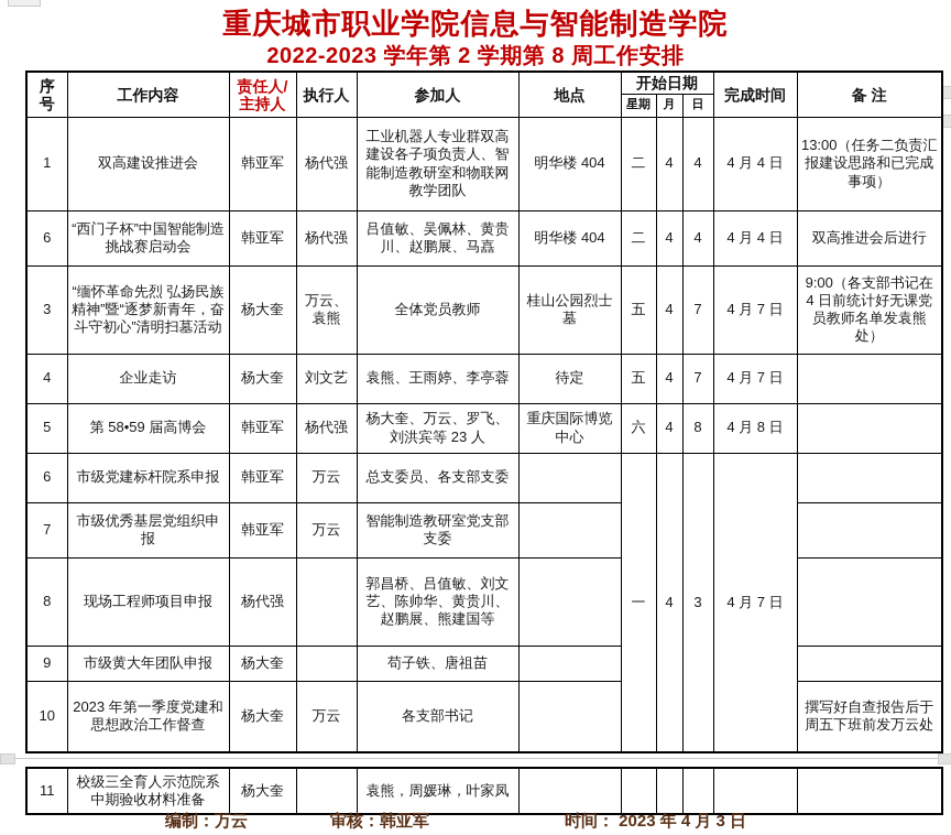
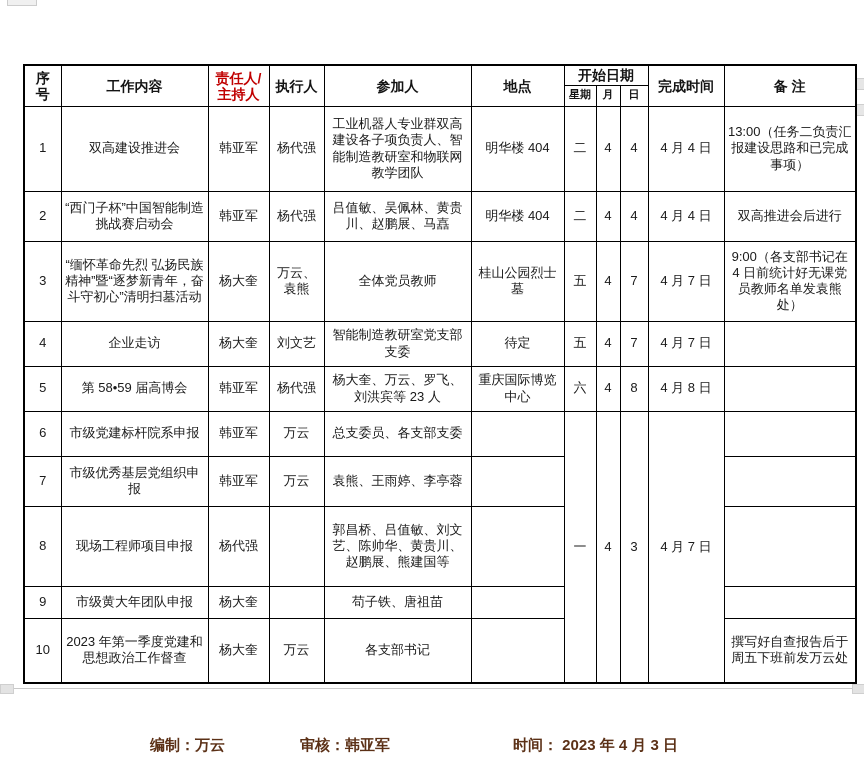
- 重庆城市职业学院信息与智能制造学院
- 2022-2023 学年第 2 学期第 8 周工作安排
  序 号	工作内容	责任人/ 主持人	执行人	参加人	地点	开始日期	完成时间	备 注
  星期	月	日
  1	双高建设推进会	韩亚军	杨代强	工业机器人专业群双高建设各子项负责人、智能制造教研室和物联网教学团队	明华楼 404	二	4	4	4 月 4 日	13:00（任务二负责汇报建设思路和已完成事项）
- 6	“西门子杯”中国智能制造挑战赛启动会	韩亚军	杨代强	吕值敏、吴佩林、黄贵川、赵鹏展、马嚞	明华楼 404	二	4	4	4 月 4 日	双高推进会后进行
+ 2	“西门子杯”中国智能制造挑战赛启动会	韩亚军	杨代强	吕值敏、吴佩林、黄贵川、赵鹏展、马嚞	明华楼 404	二	4	4	4 月 4 日	双高推进会后进行
  3	“缅怀革命先烈 弘扬民族精神”暨“逐梦新青年，奋斗守初心”清明扫墓活动	杨大奎	万云、袁熊	全体党员教师	桂山公园烈士墓	五	4	7	4 月 7 日	9:00（各支部书记在 4 日前统计好无课党员教师名单发袁熊处）
- 4	企业走访	杨大奎	刘文艺	袁熊、王雨婷、李亭蓉	待定	五	4	7	4 月 7 日
+ 4	企业走访	杨大奎	刘文艺	智能制造教研室党支部支委	待定	五	4	7	4 月 7 日
  5	第 58•59 届高博会	韩亚军	杨代强	杨大奎、万云、罗飞、刘洪宾等 23 人	重庆国际博览中心	六	4	8	4 月 8 日
  6	市级党建标杆院系申报	韩亚军	万云	总支委员、各支部支委		一	4	3	4 月 7 日
- 7	市级优秀基层党组织申报	韩亚军	万云	智能制造教研室党支部支委
+ 7	市级优秀基层党组织申报	韩亚军	万云	袁熊、王雨婷、李亭蓉
  8	现场工程师项目申报	杨代强		郭昌桥、吕值敏、刘文艺、陈帅华、黄贵川、赵鹏展、熊建国等
  9	市级黄大年团队申报	杨大奎		苟子铁、唐祖苗
  10	2023 年第一季度党建和思想政治工作督查	杨大奎	万云	各支部书记		撰写好自查报告后于周五下班前发万云处
- 11	校级三全育人示范院系中期验收材料准备	杨大奎		袁熊，周媛琳，叶家凤
  编制：万云
  审核：韩亚军
  时间： 2023 年 4 月 3 日
